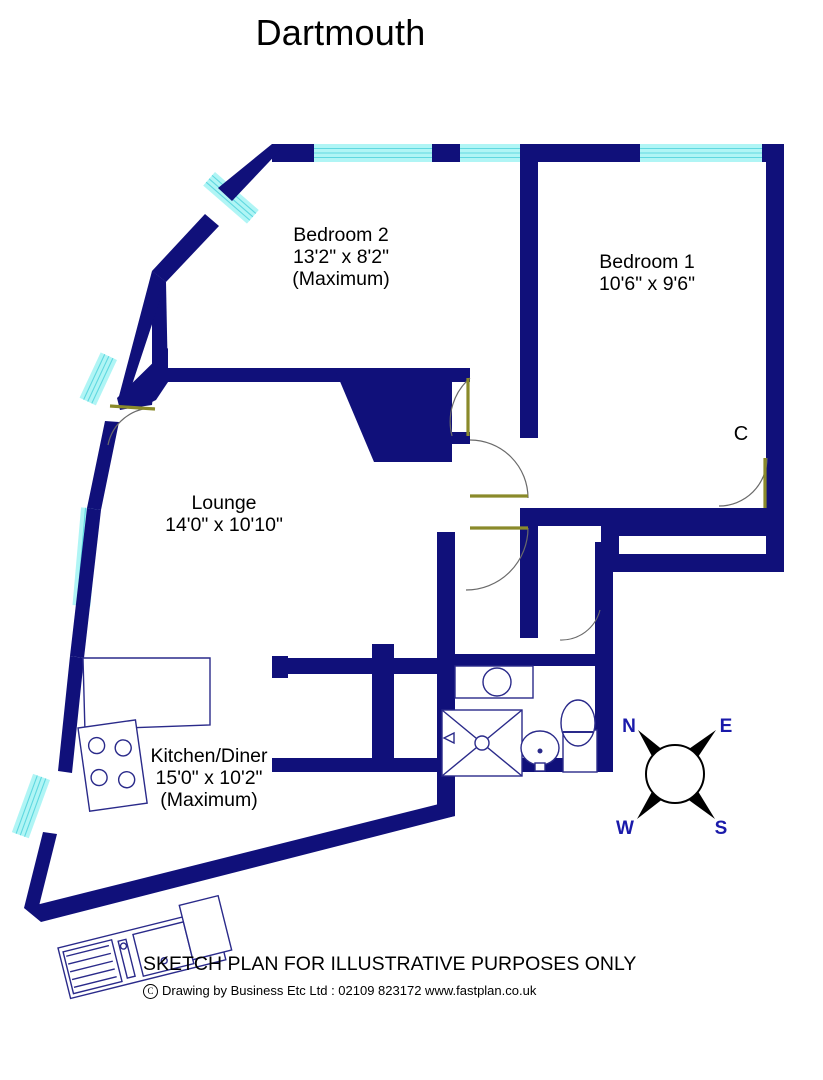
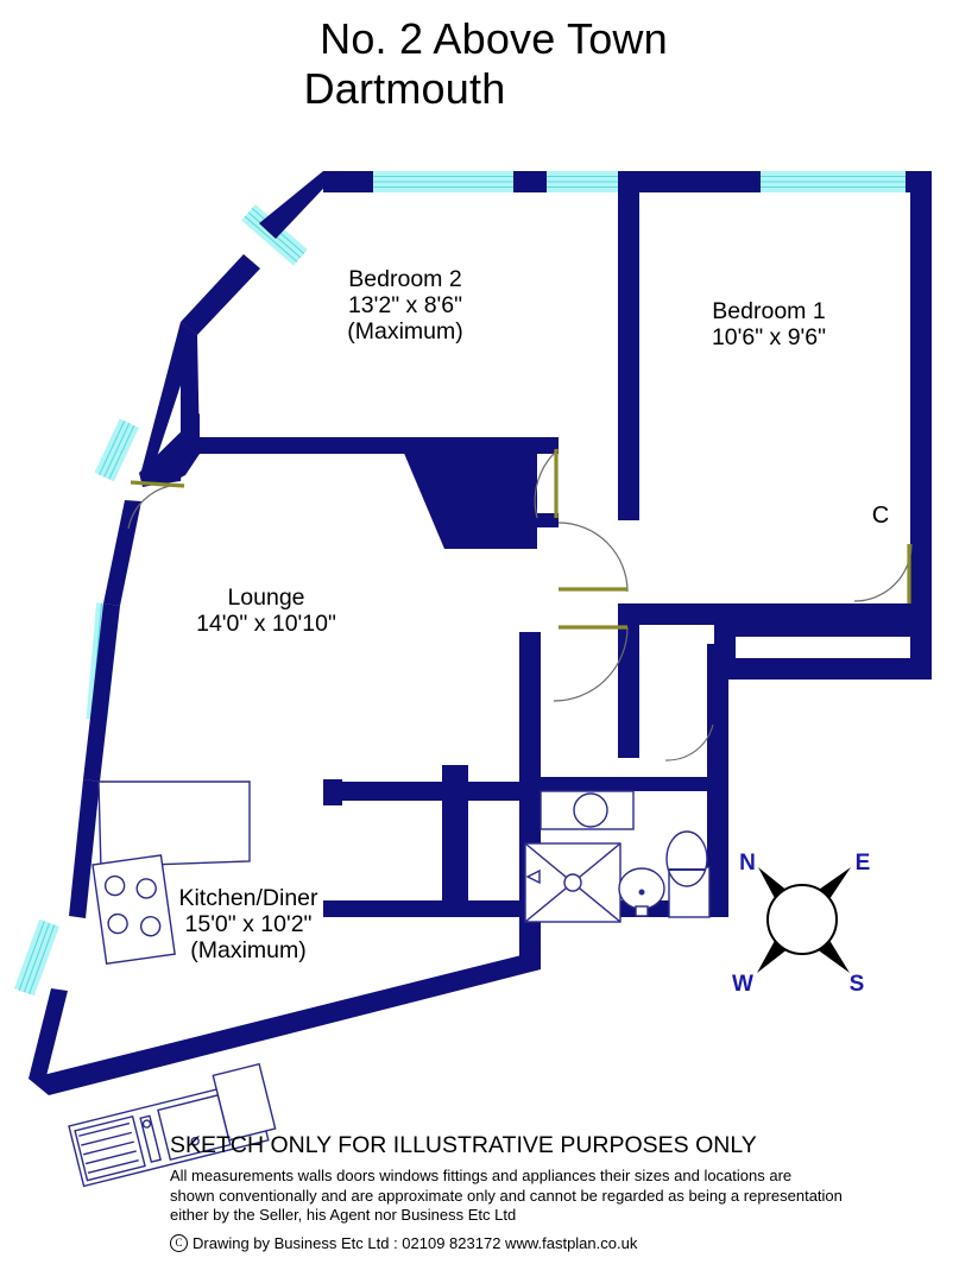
+ No. 2 Above Town
  Dartmouth
  Bedroom 2
- 13'2" x 8'2"
+ 13'2" x 8'6"
  (Maximum)
  Bedroom 1
  10'6" x 9'6"
  Lounge
  14'0" x 10'10"
  Kitchen/Diner
  15'0" x 10'2"
  (Maximum)
  C
  N
  E
  W
  S
- SKETCH PLAN FOR ILLUSTRATIVE PURPOSES ONLY
+ SKETCH ONLY FOR ILLUSTRATIVE PURPOSES ONLY
+ All measurements walls doors windows fittings and appliances their sizes and locations are
+ shown conventionally and are approximate only and cannot be regarded as being a representation
+ either by the Seller, his Agent nor Business Etc Ltd
  C
  Drawing by Business Etc Ltd : 02109 823172 www.fastplan.co.uk
